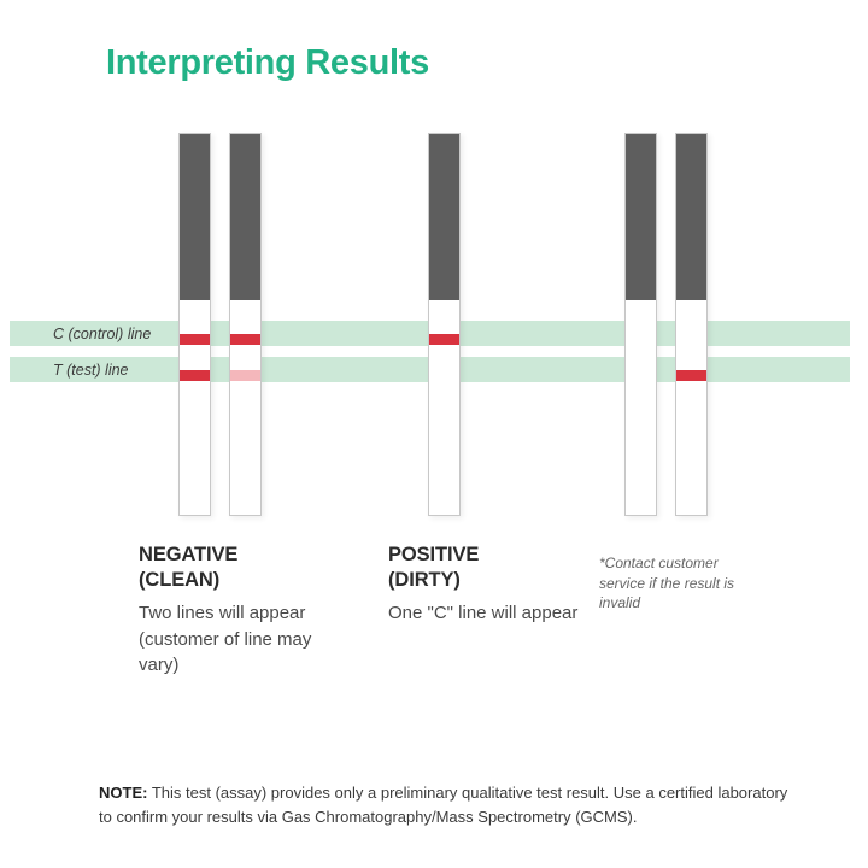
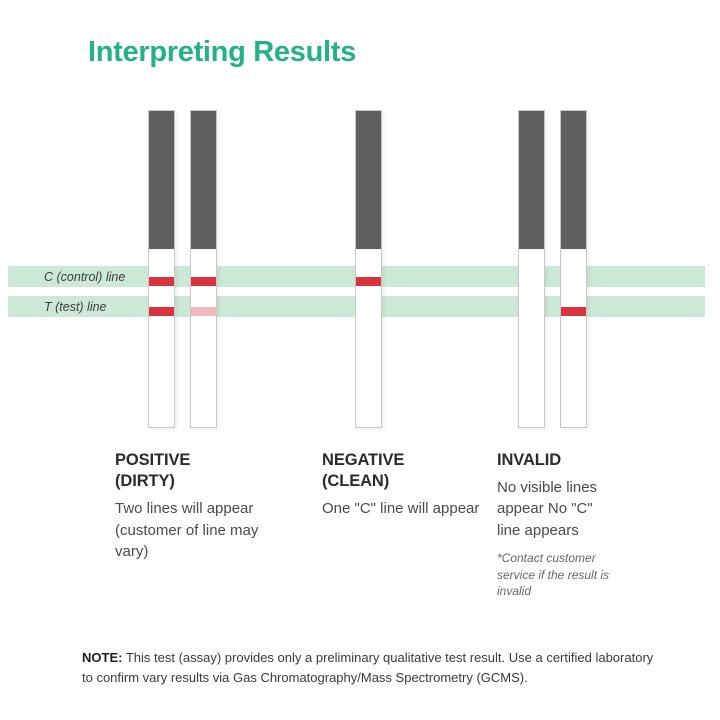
  Interpreting Results
  C (control) line
  T (test) line
- NEGATIVE
+ POSITIVE
- (CLEAN)
+ (DIRTY)
  Two lines will appear (customer of line may vary)
- POSITIVE
+ NEGATIVE
- (DIRTY)
+ (CLEAN)
  One "C" line will appear
+ INVALID
+ No visible lines appear No "C" line appears
  *Contact customer service if the result is invalid
- NOTE: This test (assay) provides only a preliminary qualitative test result. Use a certified laboratory to confirm your results via Gas Chromatography/Mass Spectrometry (GCMS).
+ NOTE: This test (assay) provides only a preliminary qualitative test result. Use a certified laboratory to confirm vary results via Gas Chromatography/Mass Spectrometry (GCMS).
